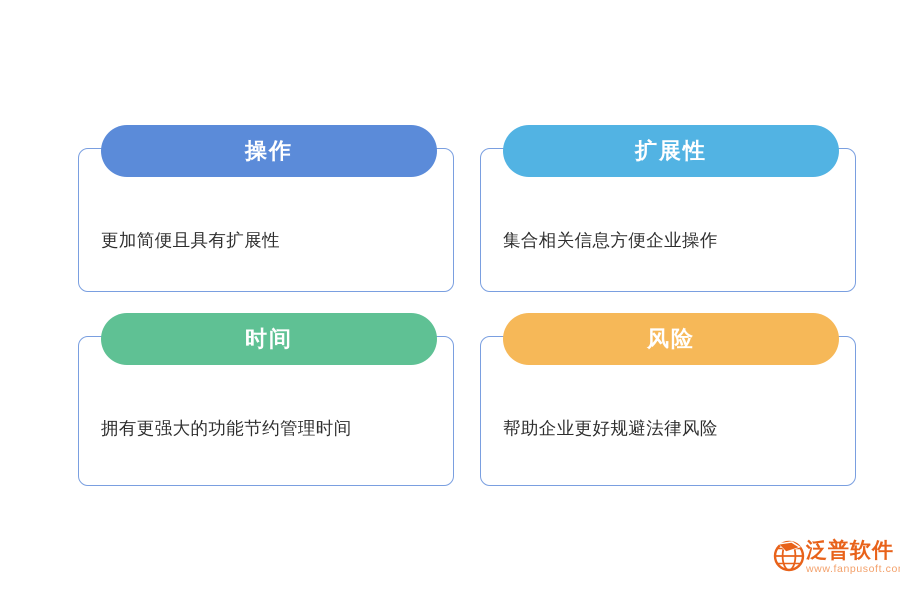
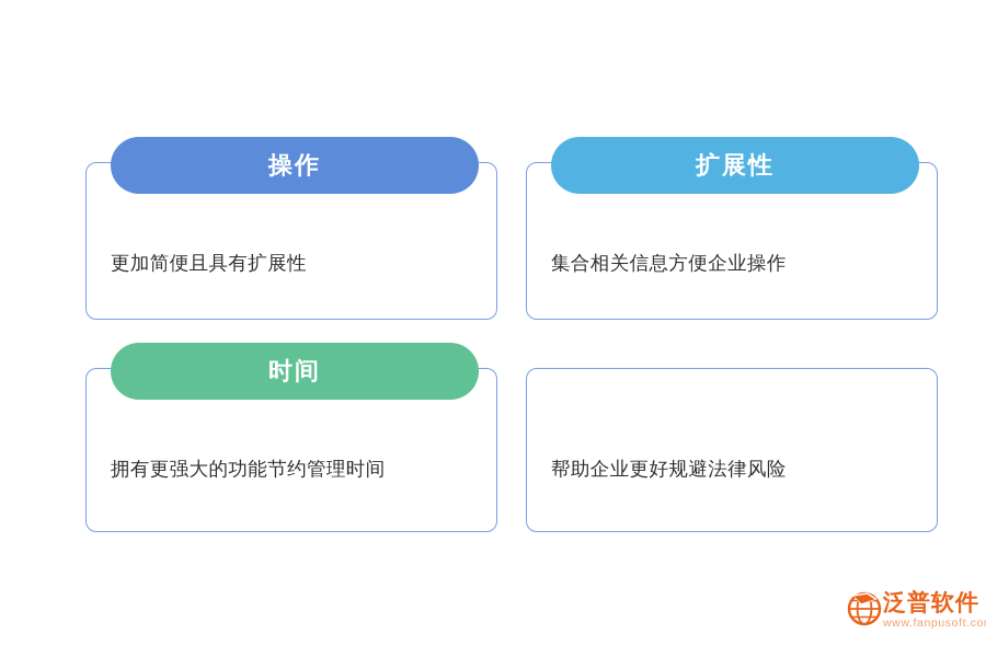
  操作
  更加简便且具有扩展性
  扩展性
  集合相关信息方便企业操作
  时间
  拥有更强大的功能节约管理时间
- 风险
  帮助企业更好规避法律风险
  泛普软件
  www.fanpusoft.co
